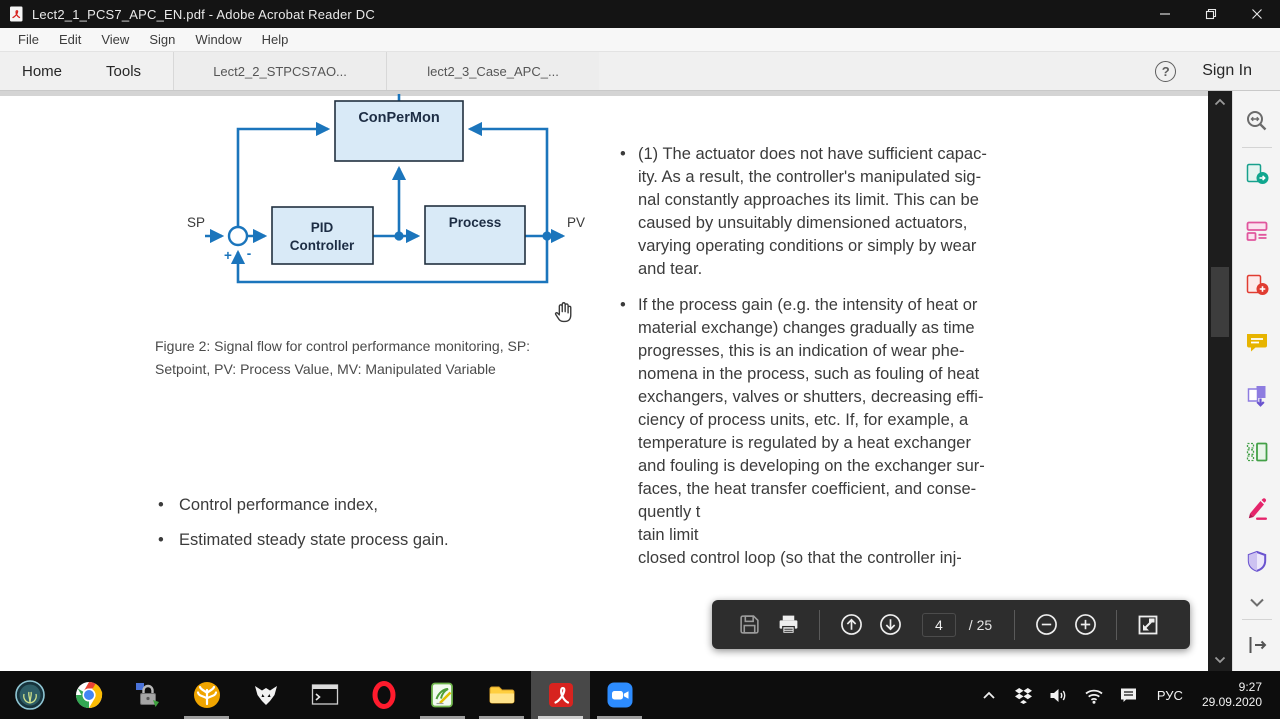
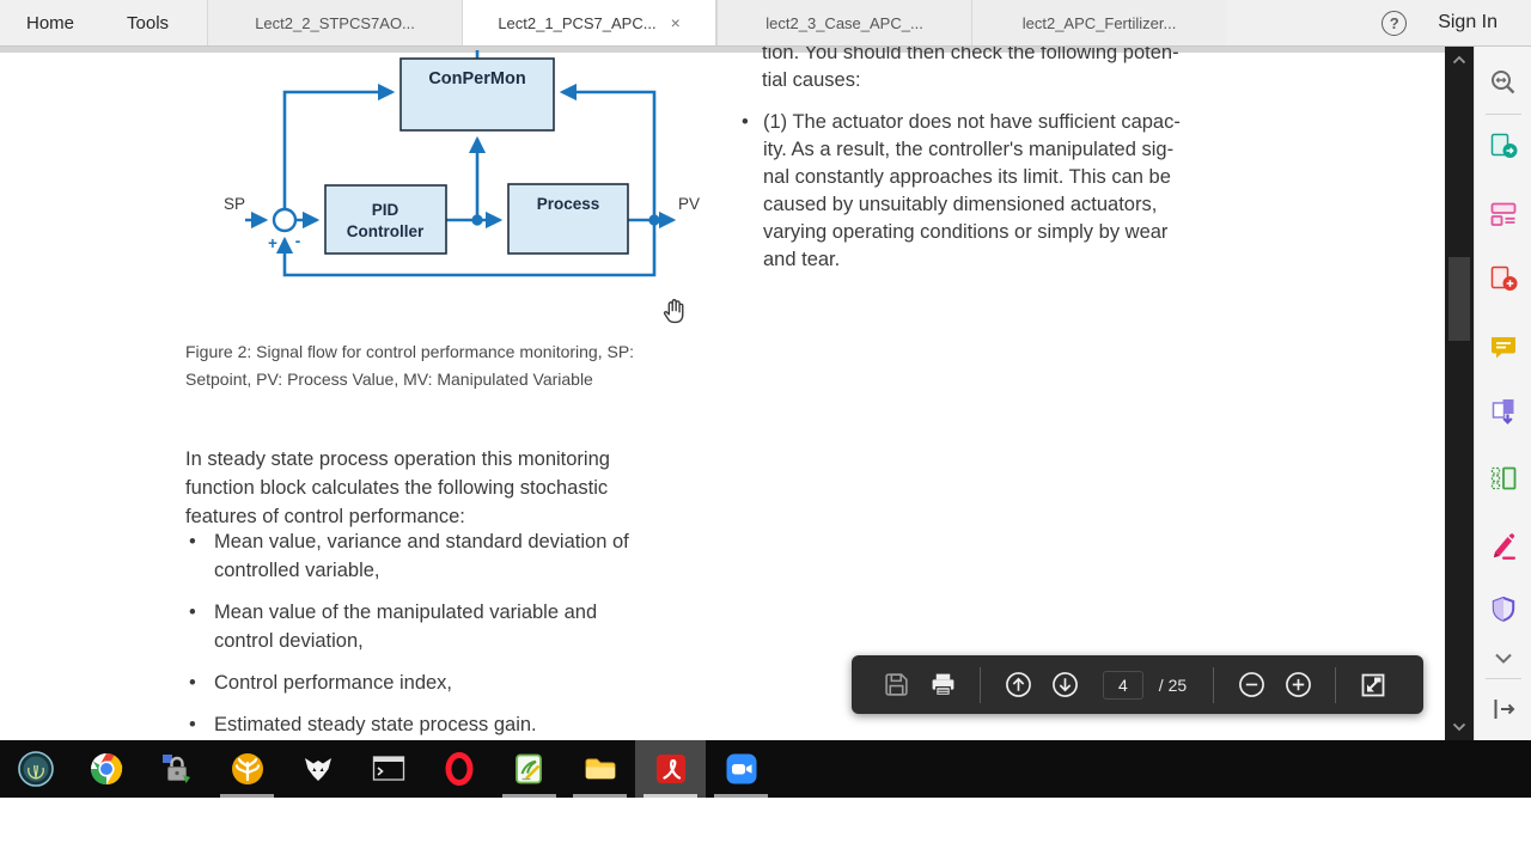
- Lect2_1_PCS7_APC_EN.pdf - Adobe Acrobat Reader DC
- File
- Edit
- View
- Sign
- Window
- Help
  Home
  Tools
  Lect2_2_STPCS7AO...
+ Lect2_1_PCS7_APC...
+ ×
  lect2_3_Case_APC_...
+ lect2_APC_Fertilizer...
  ?
  Sign In
  ConPerMon
  PID
  Controller
  Process
  SP
  PV
  +
  -
  Figure 2: Signal flow for control performance monitoring, SP:
  Setpoint, PV: Process Value, MV: Manipulated Variable
+ In steady state process operation this monitoring
+ function block calculates the following stochastic
+ features of control performance:
+ Mean value, variance and standard deviation of
+ controlled variable,
+ Mean value of the manipulated variable and
+ control deviation,
  Control performance index,
  Estimated steady state process gain.
+ tion. You should then check the following poten-
+ tial causes:
  (1) The actuator does not have sufficient capac-
  ity. As a result, the controller's manipulated sig-
  nal constantly approaches its limit. This can be
  caused by unsuitably dimensioned actuators,
  varying operating conditions or simply by wear
  and tear.
- If the process gain (e.g. the intensity of heat or
- material exchange) changes gradually as time
- progresses, this is an indication of wear phe-
- nomena in the process, such as fouling of heat
- exchangers, valves or shutters, decreasing effi-
- ciency of process units, etc. If, for example, a
- temperature is regulated by a heat exchanger
- and fouling is developing on the exchanger sur-
- faces, the heat transfer coefficient, and conse-
- quently t
- tain limit
- closed control loop (so that the controller inj-
  4
  / 25
- РУС
- 9:27
- 29.09.2020
